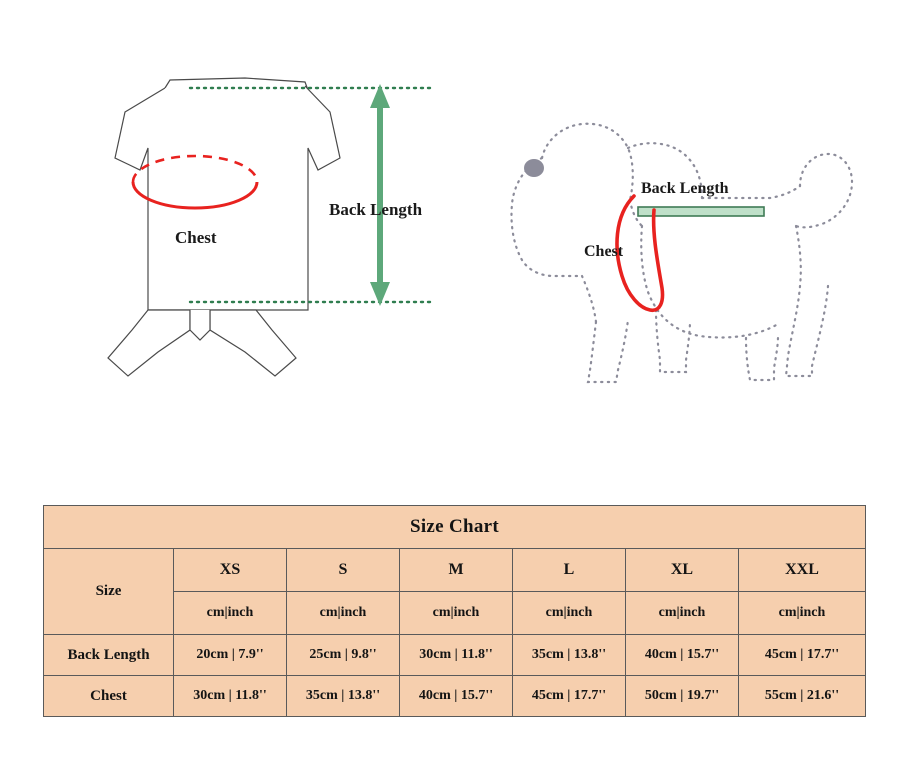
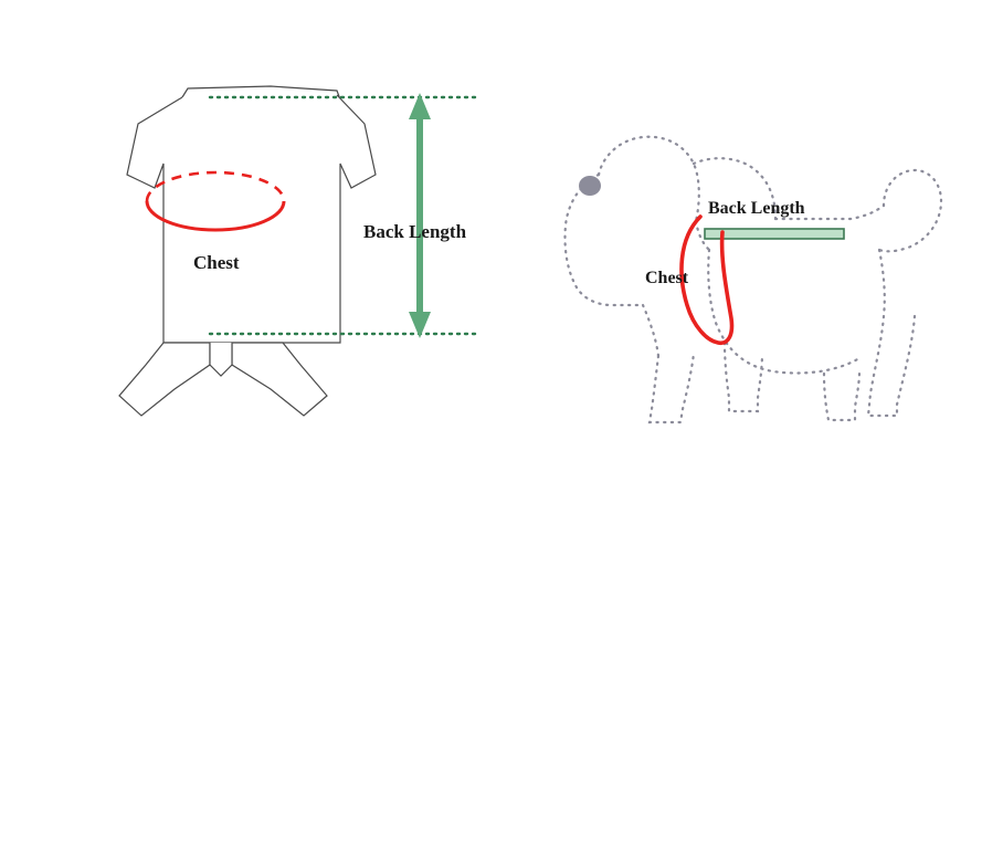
  Chest
  Back Length
  Chest
  Back Length
- Size Chart
- Size	XS	S	M	L	XL	XXL
- cm|inch	cm|inch	cm|inch	cm|inch	cm|inch	cm|inch
- Back Length	20cm | 7.9''	25cm | 9.8''	30cm | 11.8''	35cm | 13.8''	40cm | 15.7''	45cm | 17.7''
- Chest	30cm | 11.8''	35cm | 13.8''	40cm | 15.7''	45cm | 17.7''	50cm | 19.7''	55cm | 21.6''
